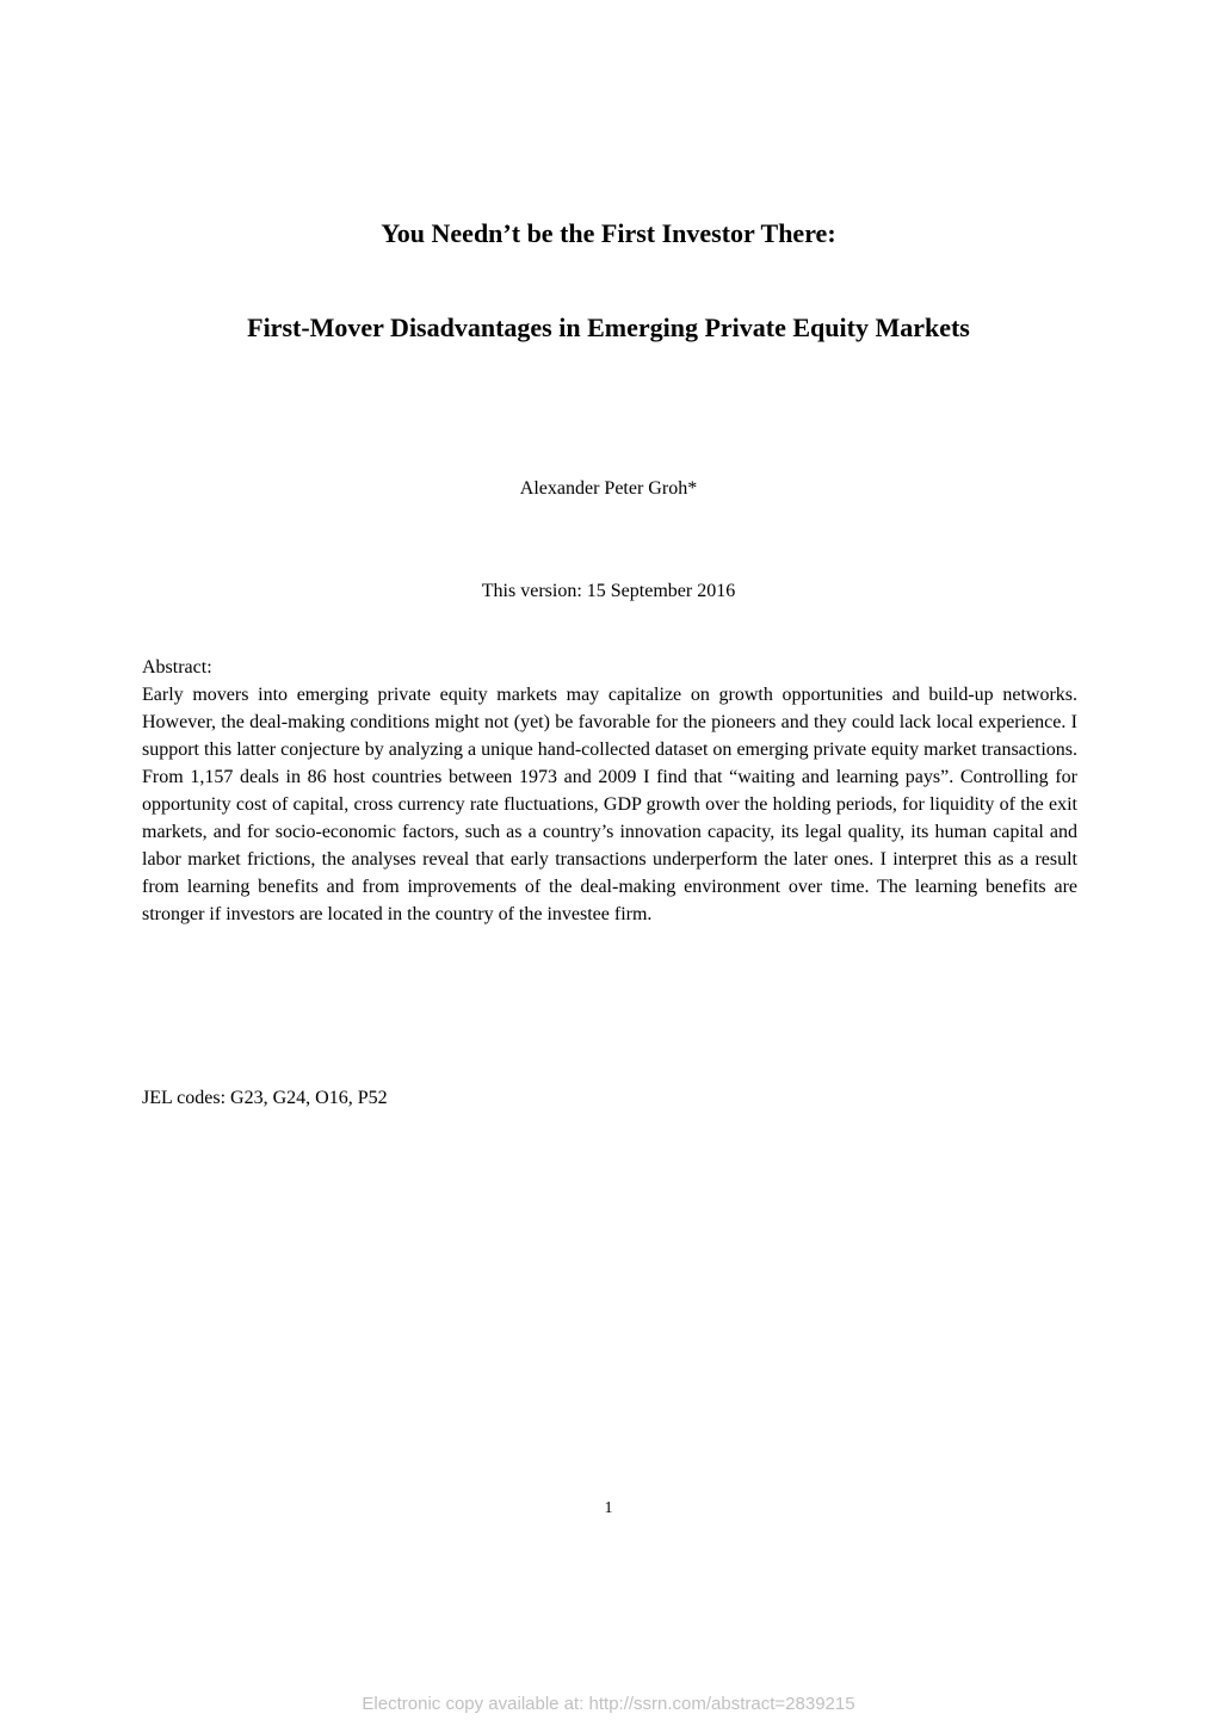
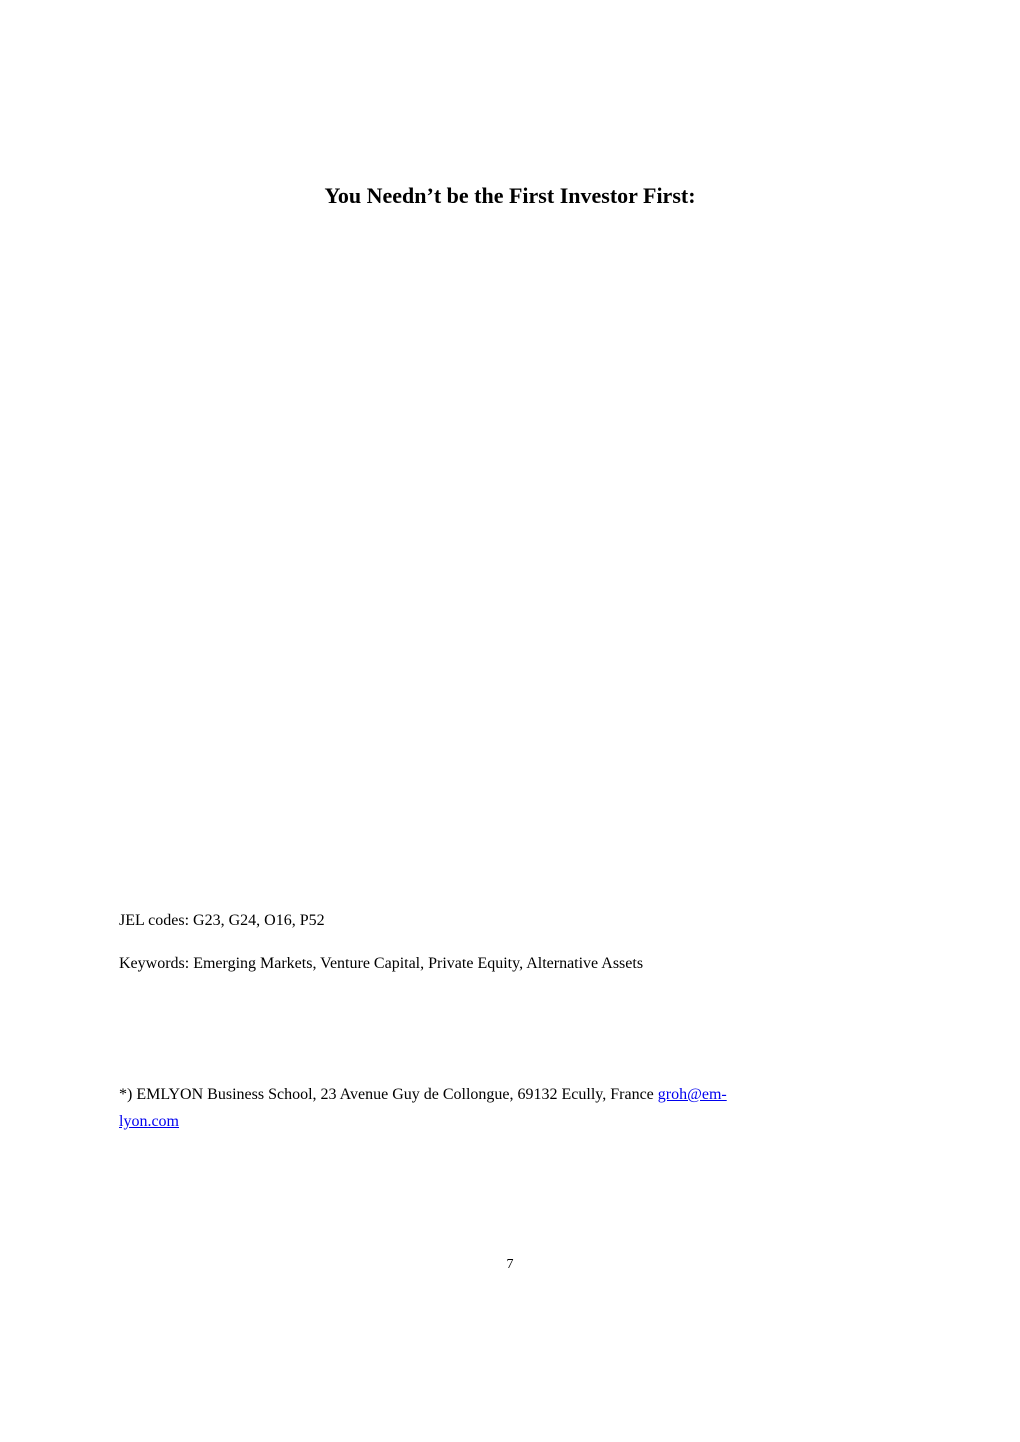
- You Needn’t be the First Investor There:
+ You Needn’t be the First Investor First:
- First-Mover Disadvantages in Emerging Private Equity Markets
- Alexander Peter Groh*
- This version: 15 September 2016
- Abstract:
- Early movers into emerging private equity markets may capitalize on growth opportunities and build-up networks. However, the deal-making conditions might not (yet) be favorable for the pioneers and they could lack local experience. I support this latter conjecture by analyzing a unique hand-collected dataset on emerging private equity market transactions. From 1,157 deals in 86 host countries between 1973 and 2009 I find that “waiting and learning pays”. Controlling for opportunity cost of capital, cross currency rate fluctuations, GDP growth over the holding periods, for liquidity of the exit markets, and for socio-economic factors, such as a country’s innovation capacity, its legal quality, its human capital and labor market frictions, the analyses reveal that early transactions underperform the later ones. I interpret this as a result from learning benefits and from improvements of the deal-making environment over time. The learning benefits are stronger if investors are located in the country of the investee firm.
  JEL codes: G23, G24, O16, P52
+ Keywords: Emerging Markets, Venture Capital, Private Equity, Alternative Assets
+ *) EMLYON Business School, 23 Avenue Guy de Collongue, 69132 Ecully, France groh@em-
+ lyon.com
- 1
+ 7
- Electronic copy available at: http://ssrn.com/abstract=2839215
